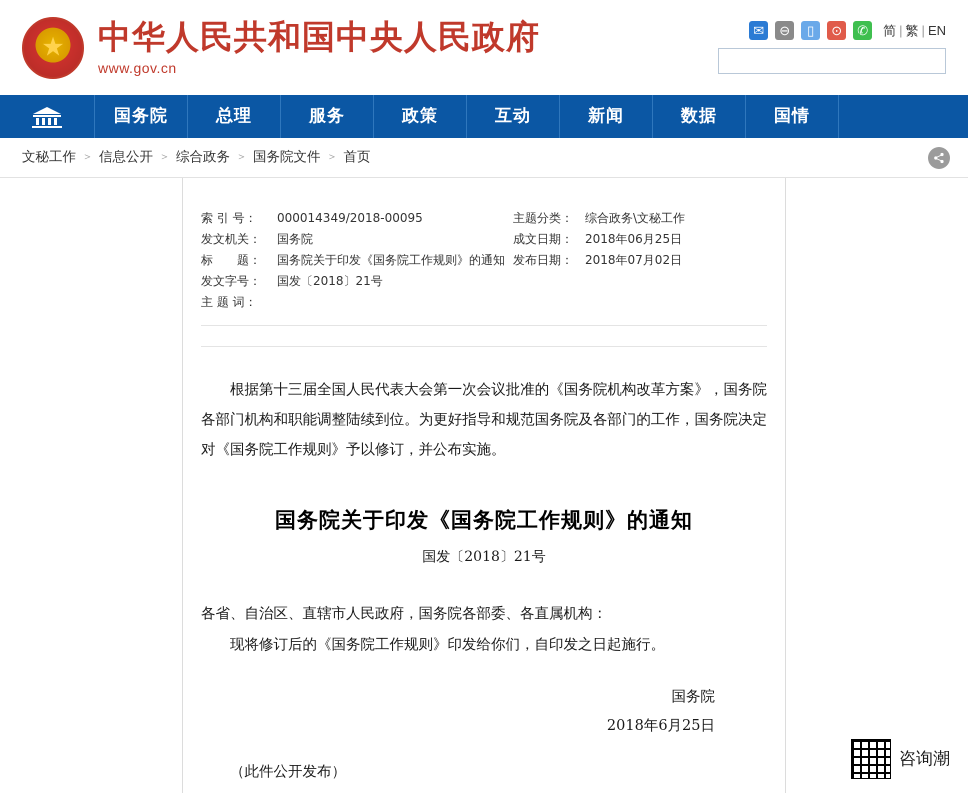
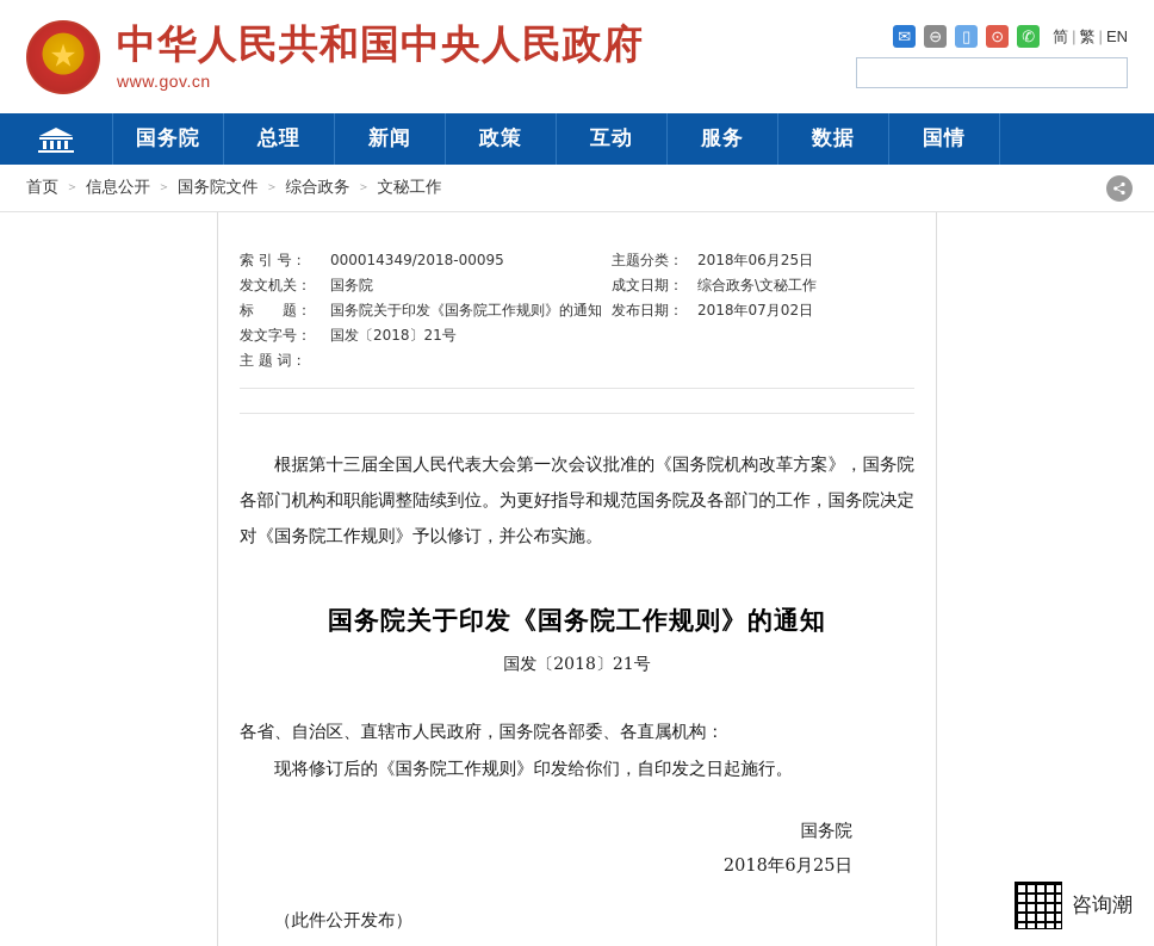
  中华人民共和国中央人民政府
  www.gov.cn
  ✉
  ⊖
  ▯
  ⊙
  ✆
  简 | 繁 | EN
  国务院
  总理
- 服务
+ 新闻
  政策
  互动
- 新闻
+ 服务
  数据
  国情
- 文秘工作
+ 首页
  ＞
  信息公开
  ＞
- 综合政务
+ 国务院文件
  ＞
- 国务院文件
+ 综合政务
  ＞
- 首页
+ 文秘工作
  索 引 号：
  000014349/2018-00095
  发文机关：
  国务院
  标 题：
  国务院关于印发《国务院工作规则》的通知
  发文字号：
  国发〔2018〕21号
  主 题 词：
  主题分类：
- 综合政务\文秘工作
+ 2018年06月25日
  成文日期：
- 2018年06月25日
+ 综合政务\文秘工作
  发布日期：
  2018年07月02日
  根据第十三届全国人民代表大会第一次会议批准的《国务院机构改革方案》，国务院各部门机构和职能调整陆续到位。为更好指导和规范国务院及各部门的工作，国务院决定对《国务院工作规则》予以修订，并公布实施。
  国务院关于印发《国务院工作规则》的通知
  国发〔2018〕21号
  各省、自治区、直辖市人民政府，国务院各部委、各直属机构：
  现将修订后的《国务院工作规则》印发给你们，自印发之日起施行。
  国务院
  2018年6月25日
  （此件公开发布）
  咨询潮
